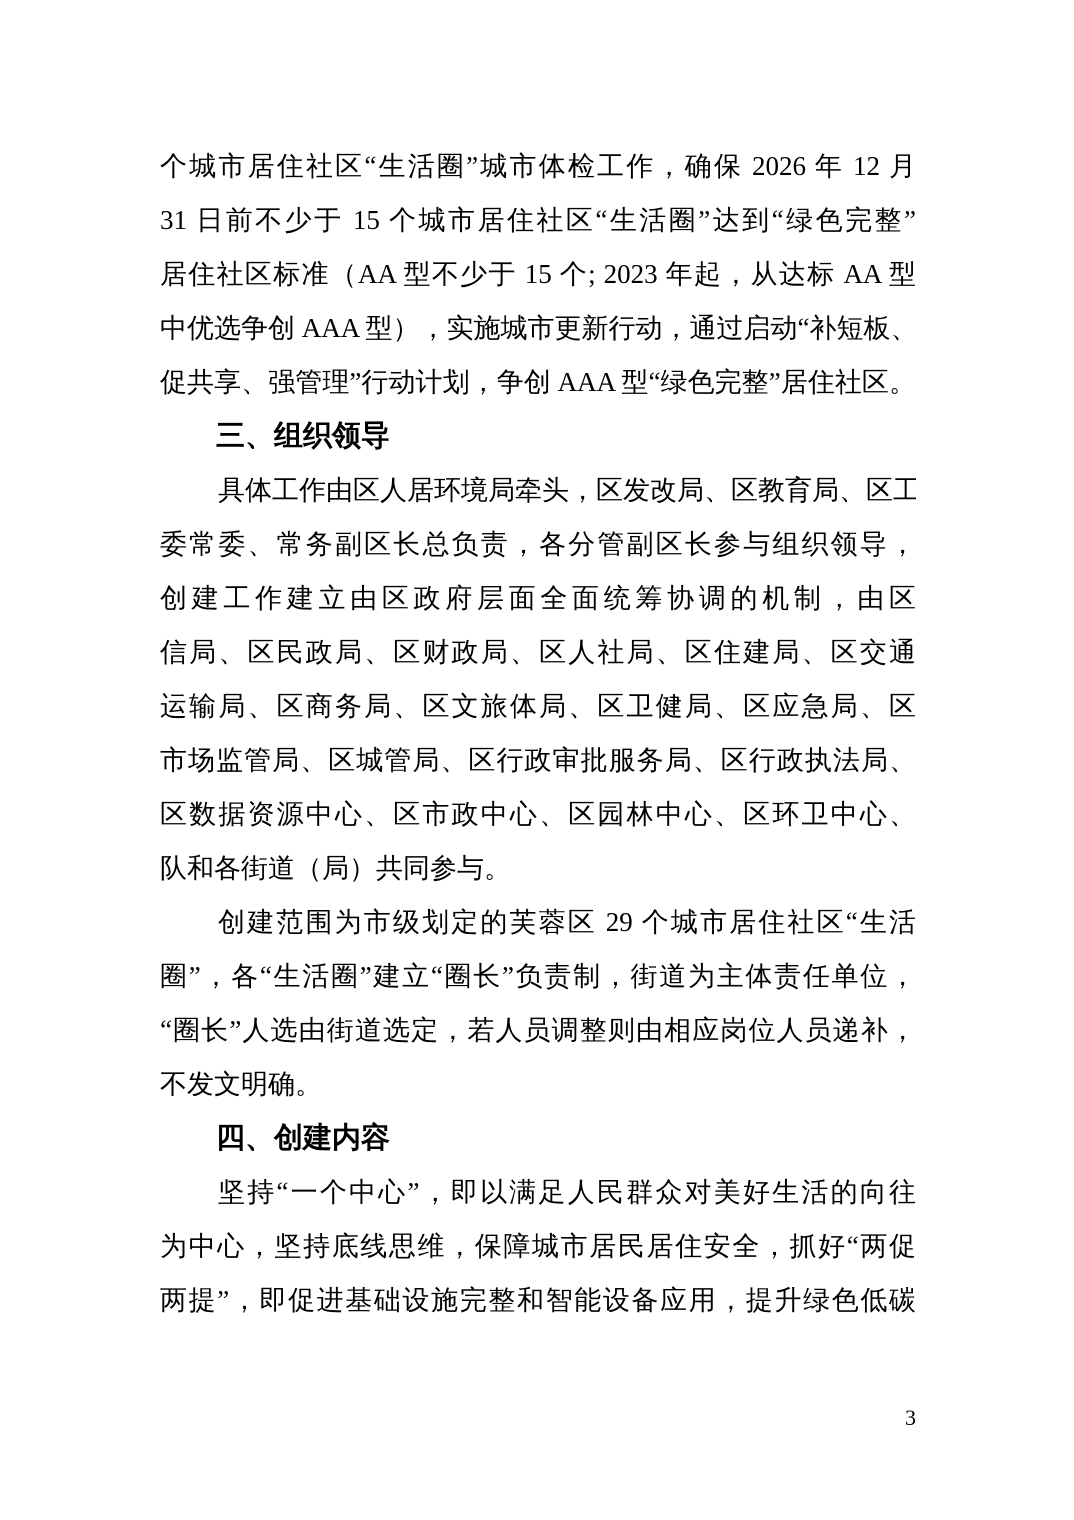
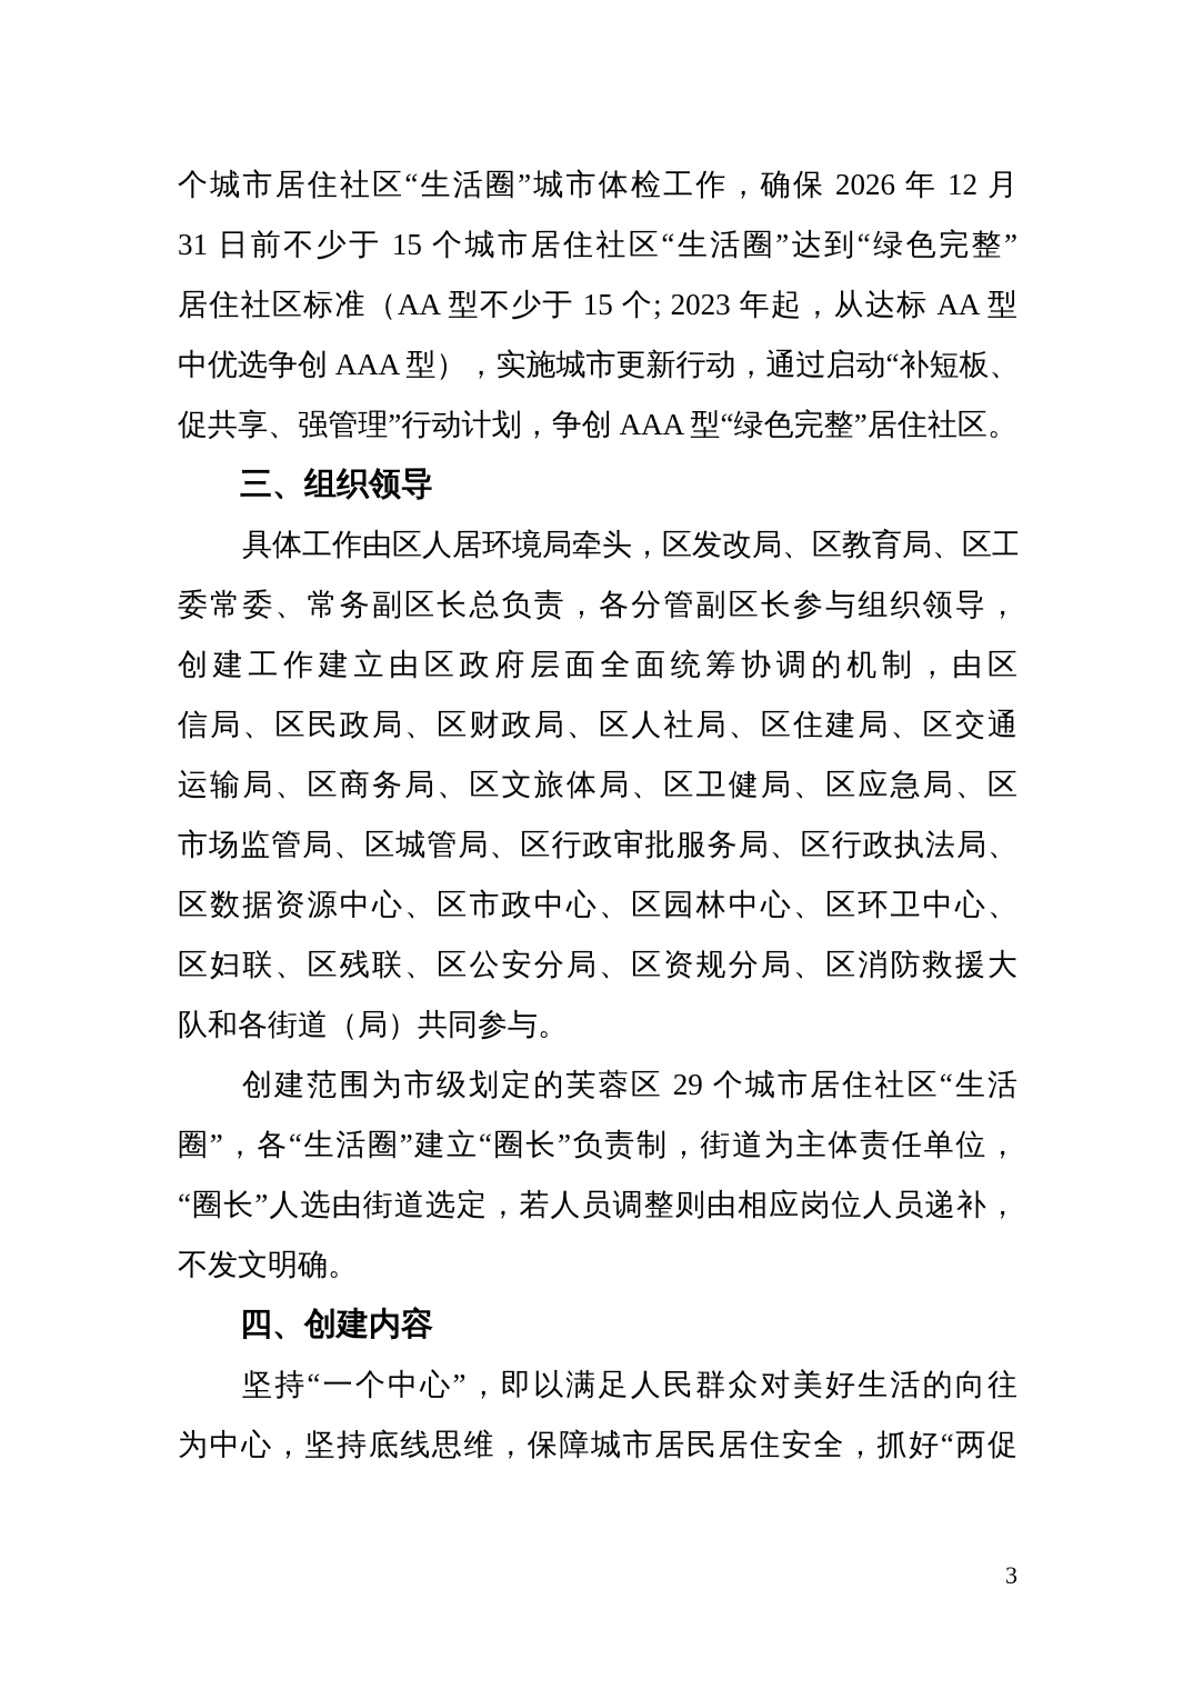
  个城市居住社区“生活圈”城市体检工作，确保 2026 年 12 月
  31 日前不少于 15 个城市居住社区“生活圈”达到“绿色完整”
  居住社区标准（AA 型不少于 15 个; 2023 年起，从达标 AA 型
  中优选争创 AAA 型），实施城市更新行动，通过启动“补短板、
  促共享、强管理”行动计划，争创 AAA 型“绿色完整”居住社区。
  三、组织领导
  具体工作由区人居环境局牵头，区发改局、区教育局、区工
  委常委、常务副区长总负责，各分管副区长参与组织领导，
  创建工作建立由区政府层面全面统筹协调的机制，由区
  信局、区民政局、区财政局、区人社局、区住建局、区交通
  运输局、区商务局、区文旅体局、区卫健局、区应急局、区
  市场监管局、区城管局、区行政审批服务局、区行政执法局、
  区数据资源中心、区市政中心、区园林中心、区环卫中心、
+ 区妇联、区残联、区公安分局、区资规分局、区消防救援大
  队和各街道（局）共同参与。
  创建范围为市级划定的芙蓉区 29 个城市居住社区“生活
  圈”，各“生活圈”建立“圈长”负责制，街道为主体责任单位，
  “圈长”人选由街道选定，若人员调整则由相应岗位人员递补，
  不发文明确。
  四、创建内容
  坚持“一个中心”，即以满足人民群众对美好生活的向往
  为中心，坚持底线思维，保障城市居民居住安全，抓好“两促
- 两提”，即促进基础设施完整和智能设备应用，提升绿色低碳
  3
